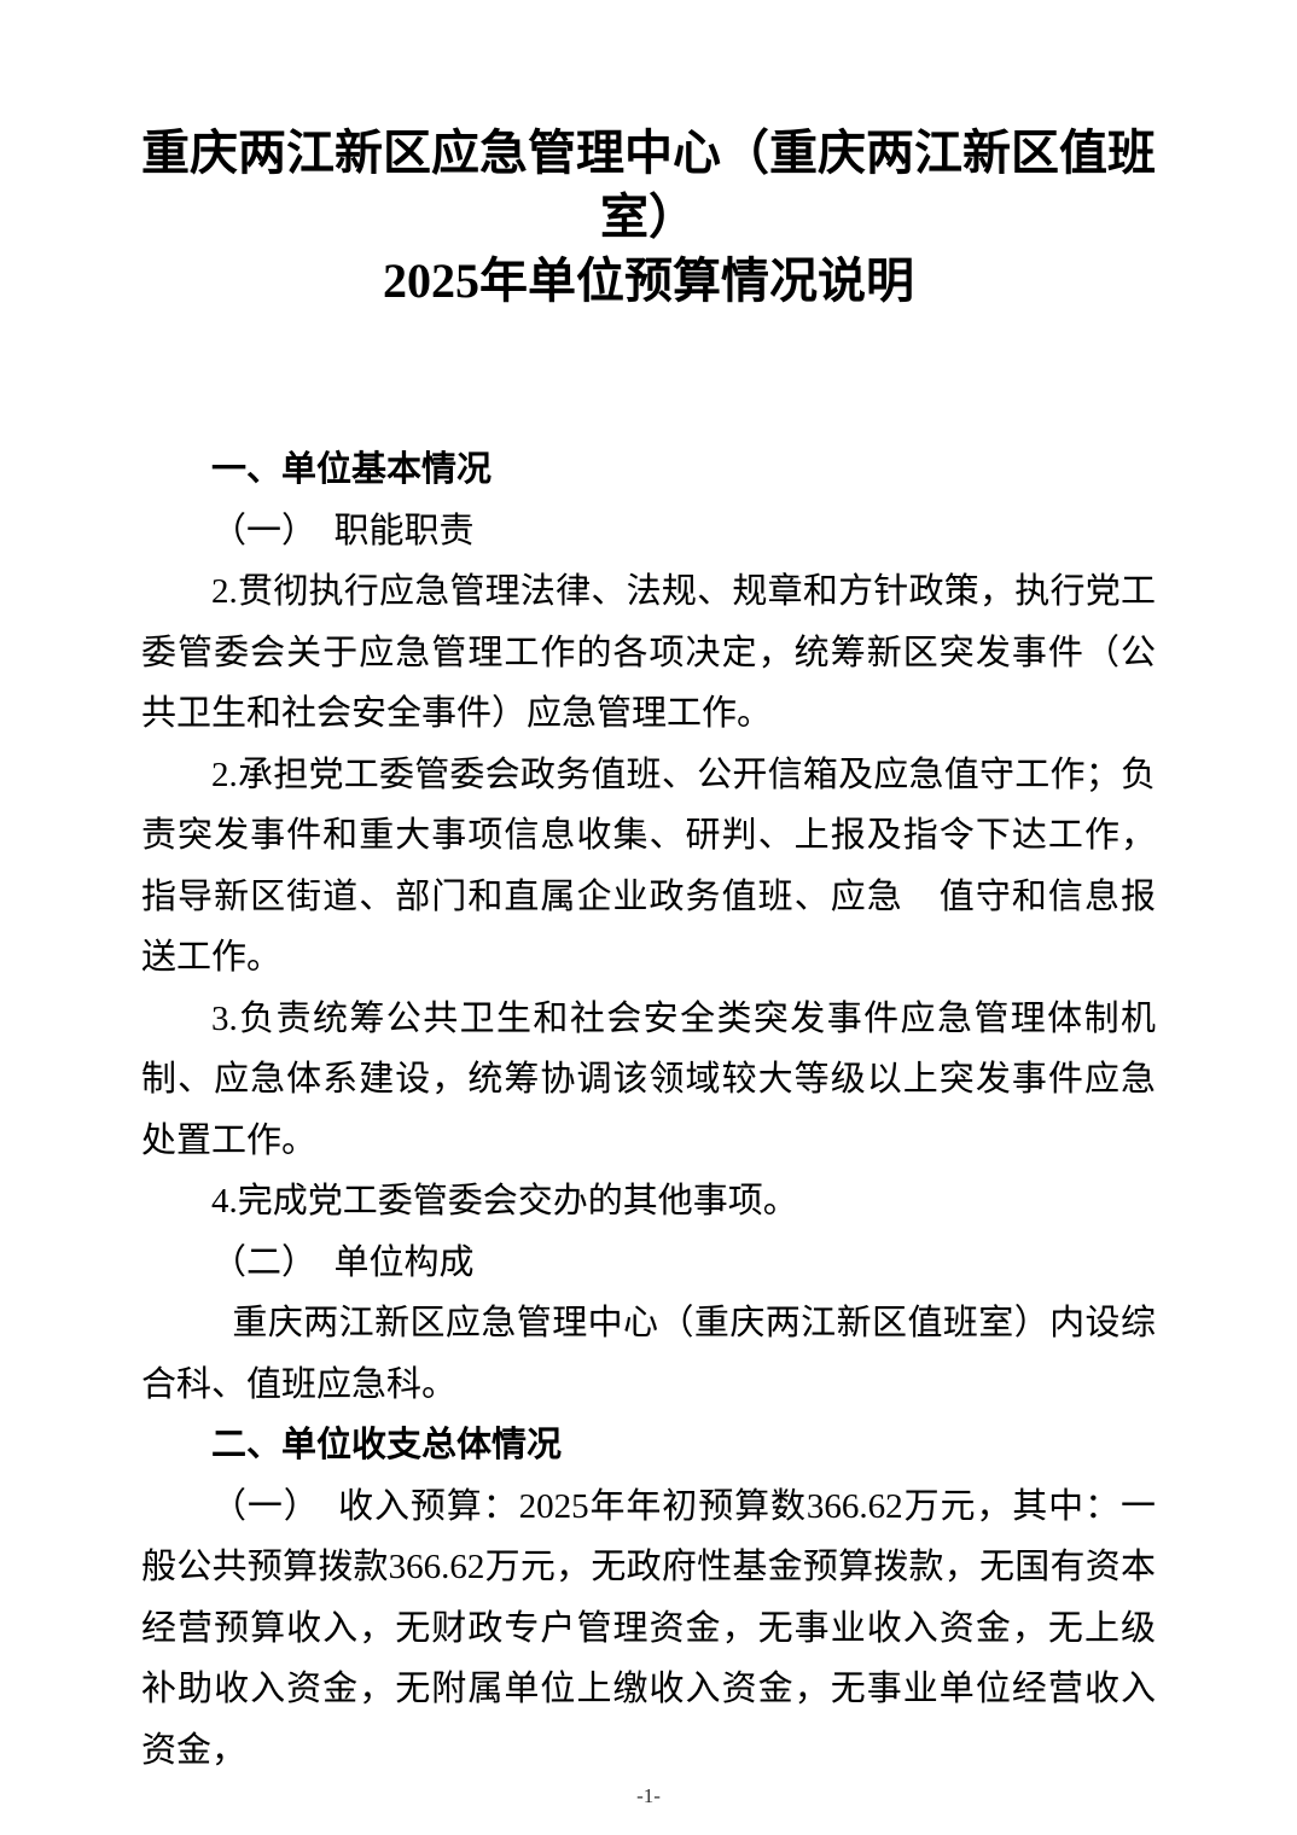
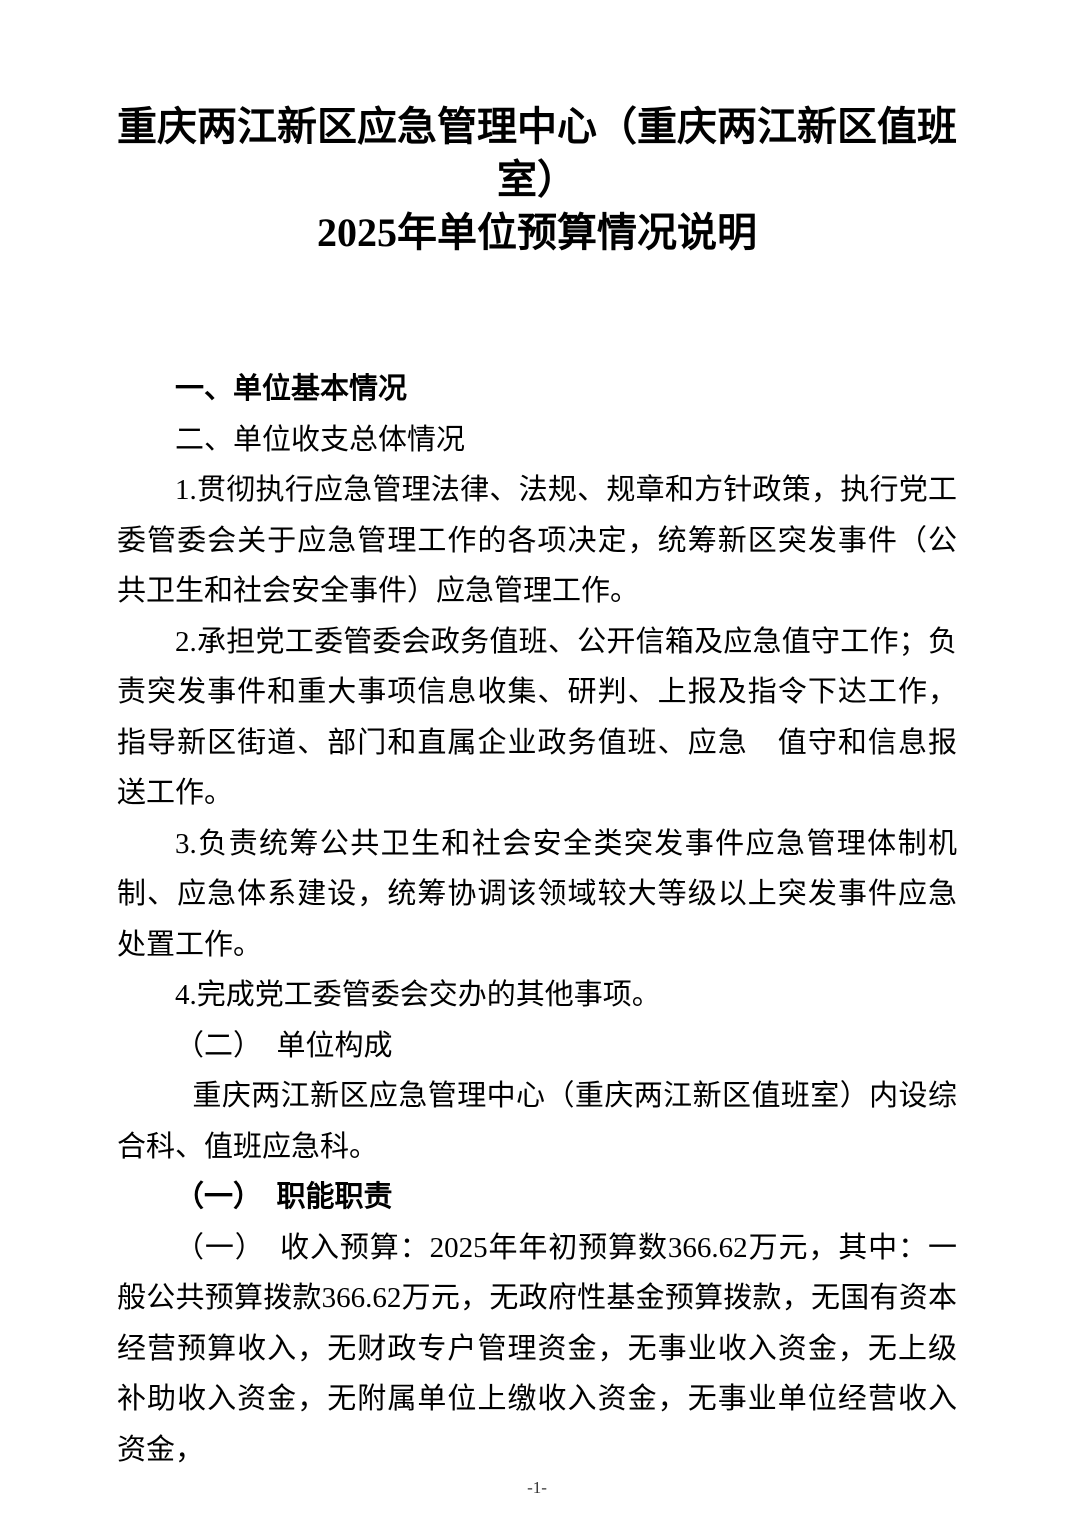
  重庆两江新区应急管理中心（重庆两江新区值班
  室）
  2025年单位预算情况说明
  一、单位基本情况
- （一） 职能职责
+ 二、单位收支总体情况
- 2.贯彻执行应急管理法律、法规、规章和方针政策，执行党工委管委会关于应急管理工作的各项决定，统筹新区突发事件（公共卫生和社会安全事件）应急管理工作。
+ 1.贯彻执行应急管理法律、法规、规章和方针政策，执行党工委管委会关于应急管理工作的各项决定，统筹新区突发事件（公共卫生和社会安全事件）应急管理工作。
  2.承担党工委管委会政务值班、公开信箱及应急值守工作；负责突发事件和重大事项信息收集、研判、上报及指令下达工作，指导新区街道、部门和直属企业政务值班、应急 值守和信息报送工作。
  3.负责统筹公共卫生和社会安全类突发事件应急管理体制机制、应急体系建设，统筹协调该领域较大等级以上突发事件应急处置工作。
  4.完成党工委管委会交办的其他事项。
  （二） 单位构成
  重庆两江新区应急管理中心（重庆两江新区值班室）内设综合科、值班应急科。
- 二、单位收支总体情况
+ （一） 职能职责
  （一） 收入预算：2025年年初预算数366.62万元，其中：一般公共预算拨款366.62万元，无政府性基金预算拨款，无国有资本经营预算收入，无财政专户管理资金，无事业收入资金，无上级补助收入资金，无附属单位上缴收入资金，无事业单位经营收入资金，
  -1-
